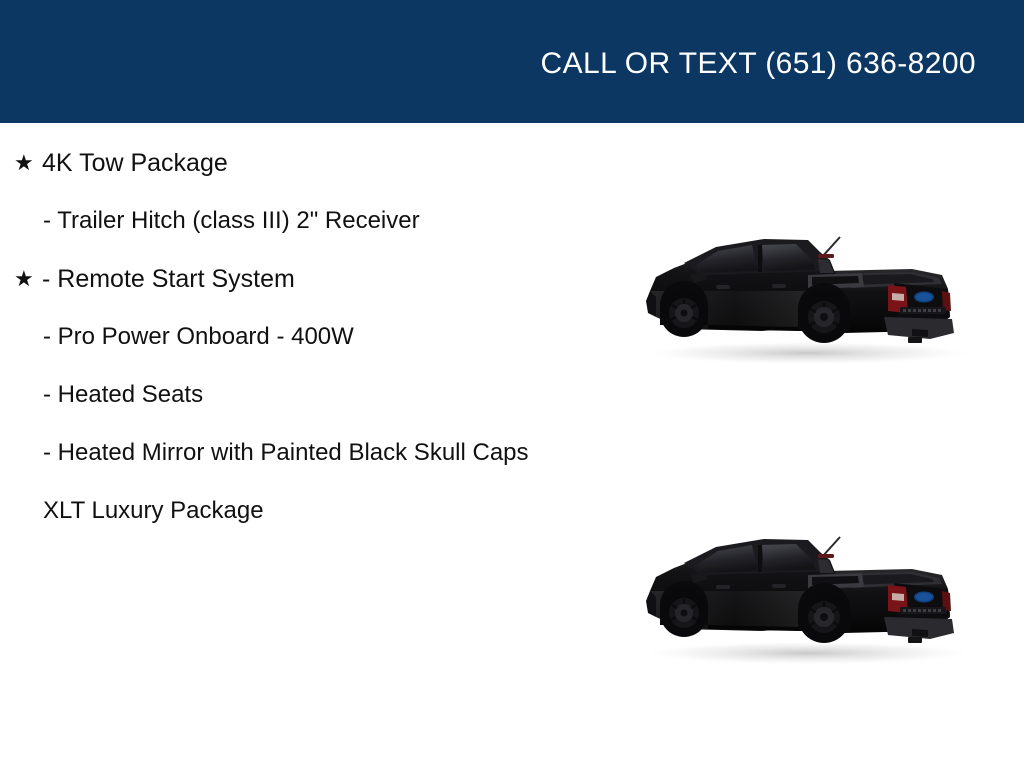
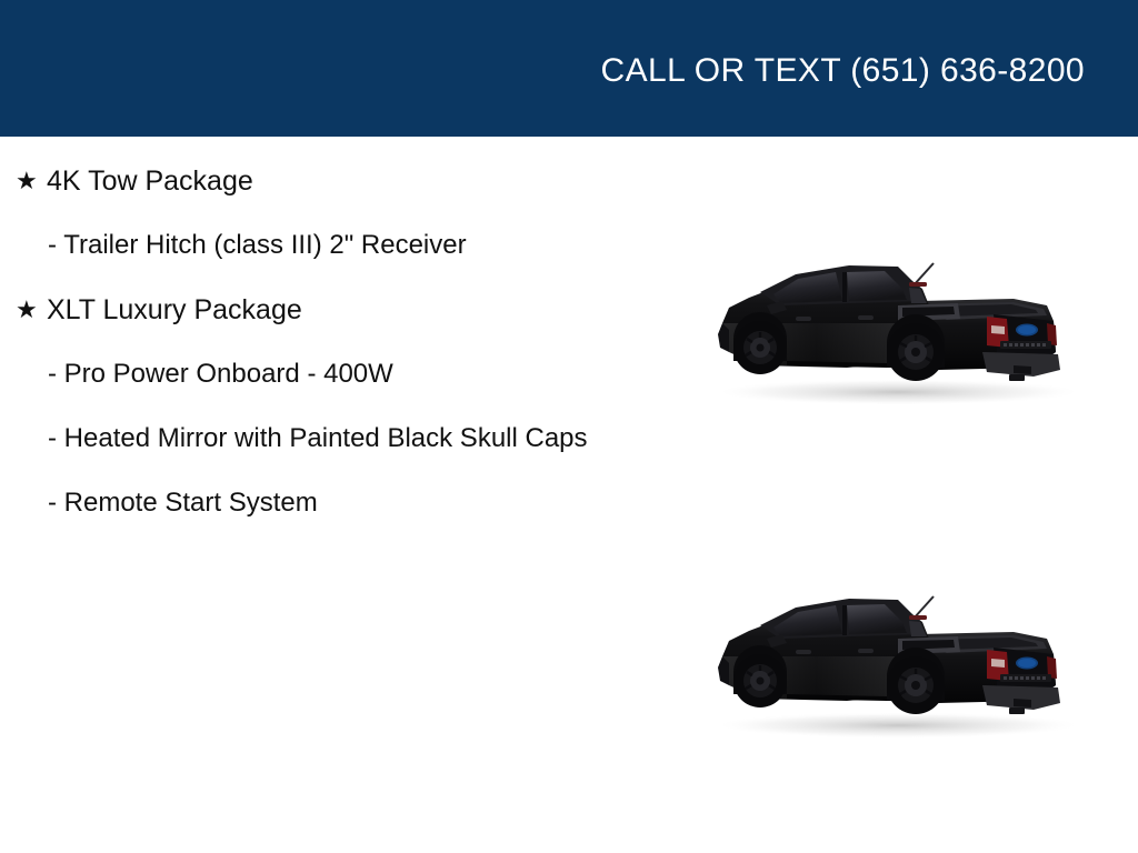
  CALL OR TEXT (651) 636-8200
  ★ 4K Tow Package
  - Trailer Hitch (class III) 2" Receiver
- ★ - Remote Start System
+ ★ XLT Luxury Package
  - Pro Power Onboard - 400W
- - Heated Seats
  - Heated Mirror with Painted Black Skull Caps
- XLT Luxury Package
+ - Remote Start System
